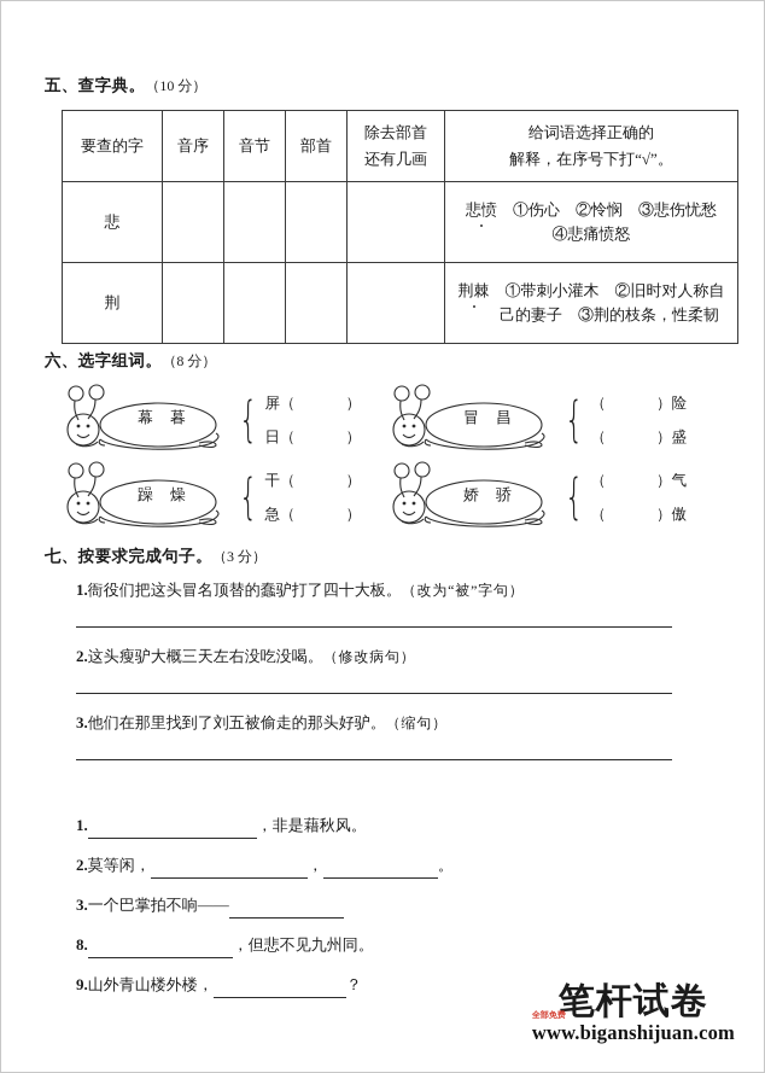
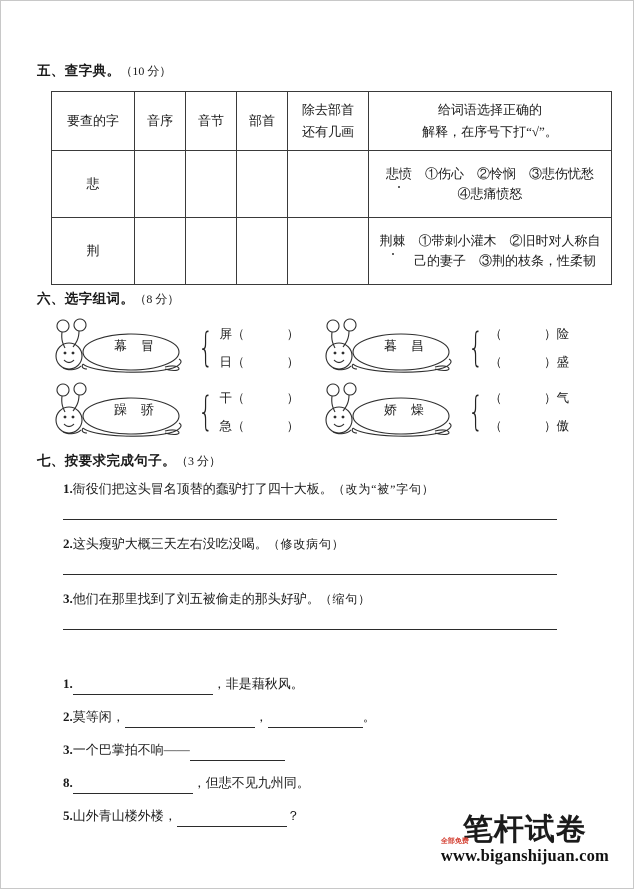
  五、查字典。（10 分）
  要查的字	音序	音节	部首	除去部首 还有几画	给词语选择正确的 解释，在序号下打“√”。
  悲					悲愤 ①伤心 ②怜悯 ③悲伤忧愁 ④悲痛愤怒
  荆					荆棘 ①带刺小灌木 ②旧时对人称自 己的妻子 ③荆的枝条，性柔韧
  六、选字组词。（8 分）
- 幕暮
+ 幕冒
  {
  屏（ ）
  日（ ）
- 冒昌
+ 暮昌
  {
  （ ）险
  （ ）盛
- 躁燥
+ 躁骄
  {
  干（ ）
  急（ ）
- 娇骄
+ 娇燥
  {
  （ ）气
  （ ）傲
  七、按要求完成句子。（3 分）
  1.衙役们把这头冒名顶替的蠢驴打了四十大板。（改为“被”字句）
  2.这头瘦驴大概三天左右没吃没喝。（修改病句）
  3.他们在那里找到了刘五被偷走的那头好驴。（缩句）
  1. ，非是藉秋风。
  2.莫等闲， ， 。
  3.一个巴掌拍不响——
  8. ，但悲不见九州同。
- 9.山外青山楼外楼， ？
+ 5.山外青山楼外楼， ？
  笔杆试卷
  www.biganshijuan.com
